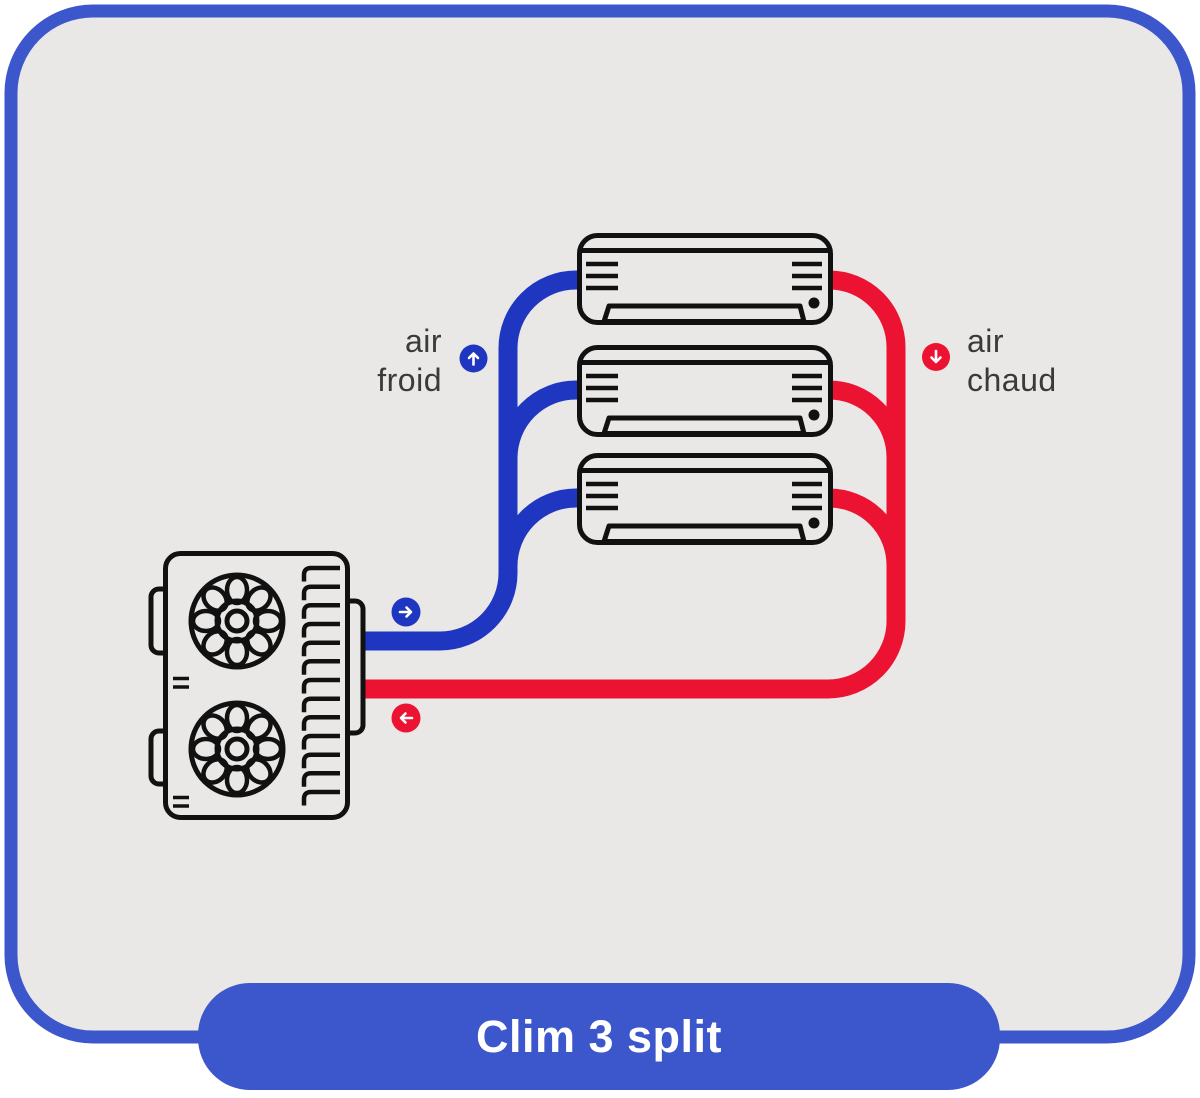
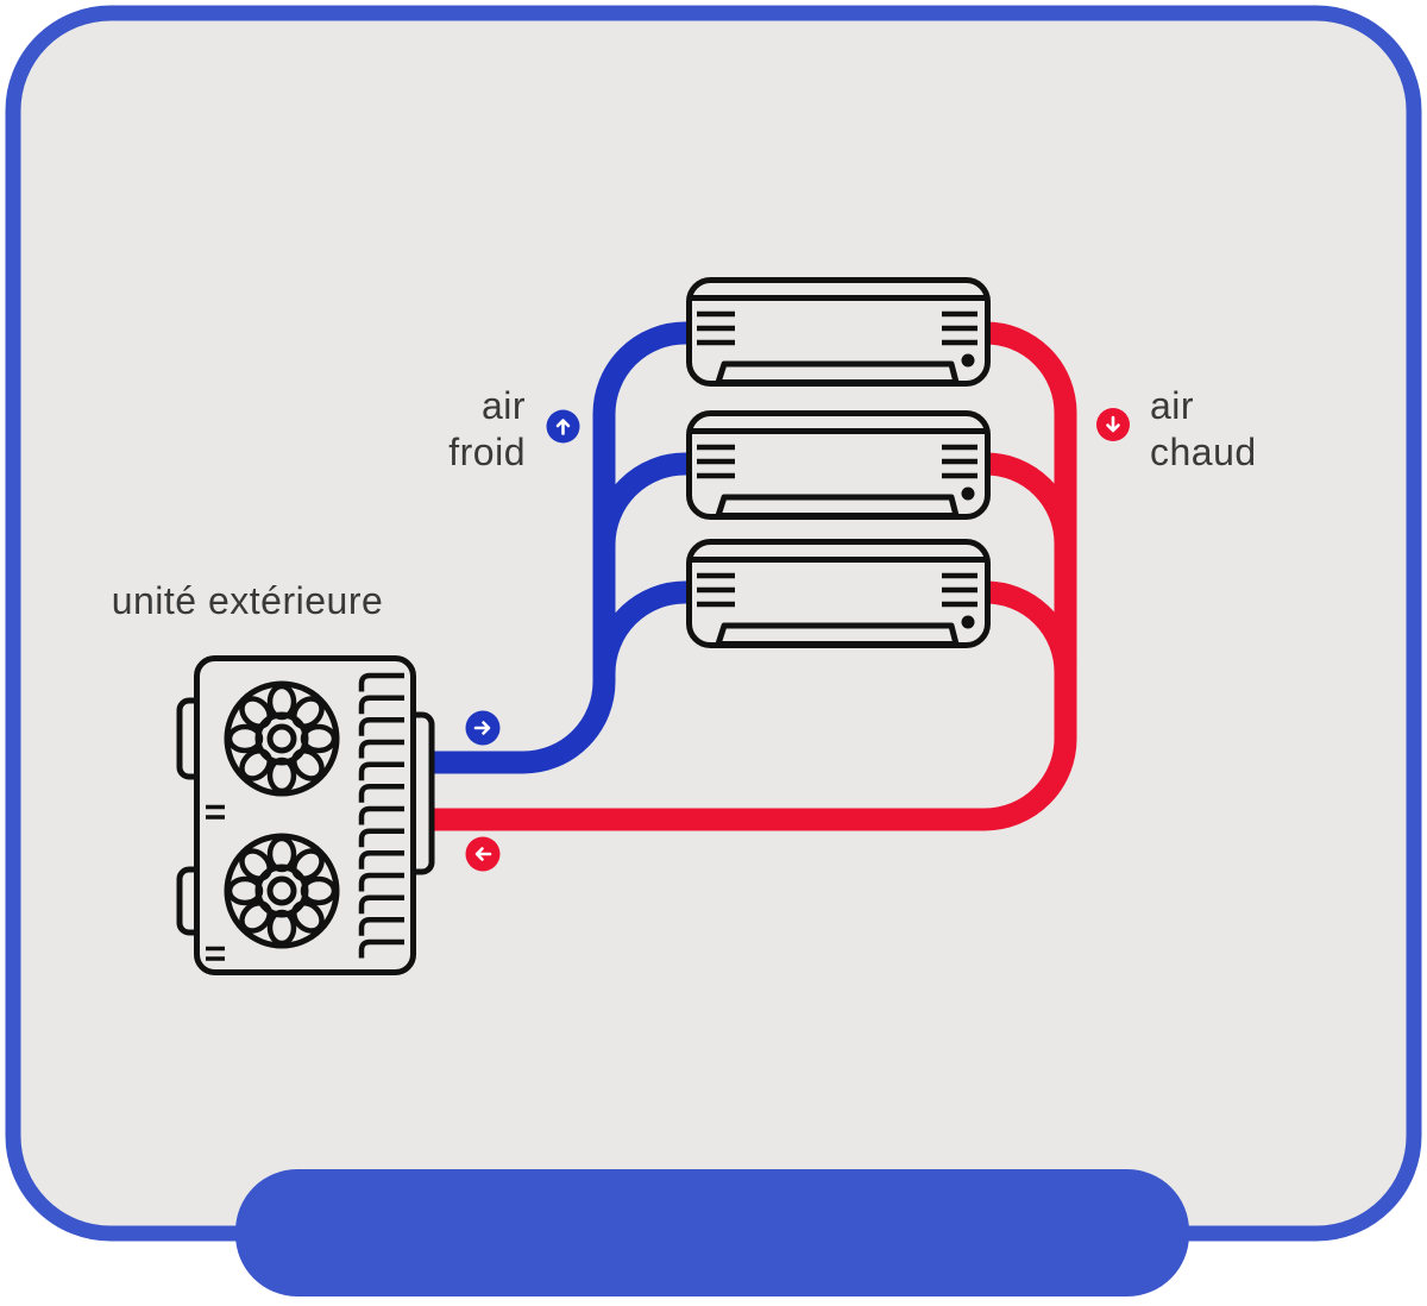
+ unité extérieure
  air
  froid
  air
  chaud
- Clim 3 split
